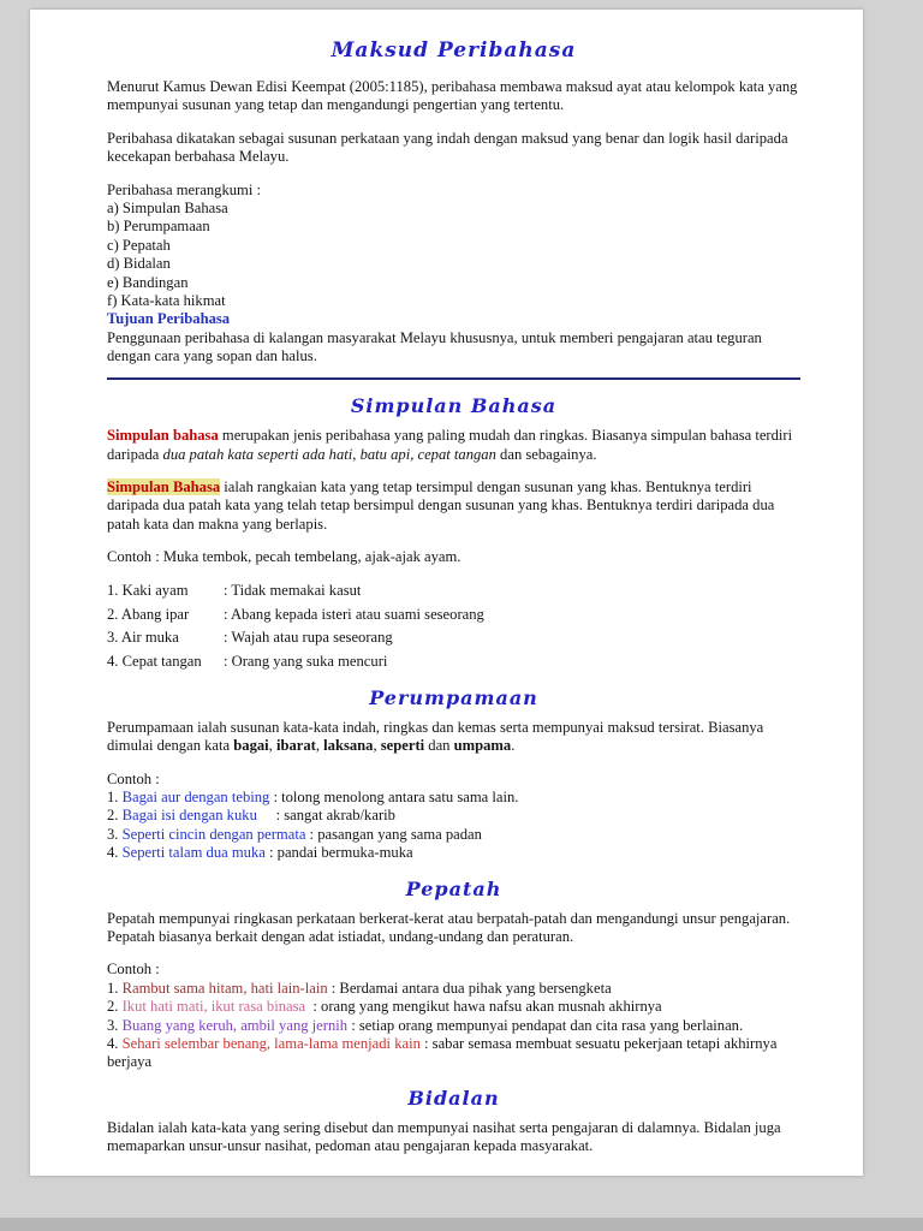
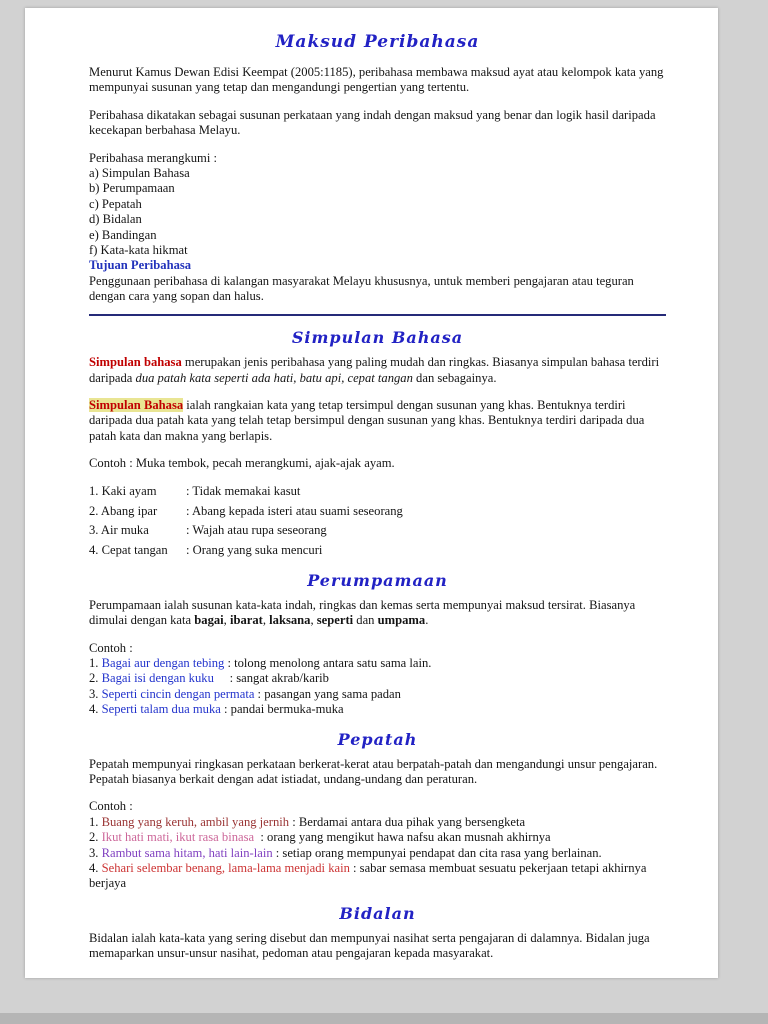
  Maksud Peribahasa
  Menurut Kamus Dewan Edisi Keempat (2005:1185), peribahasa membawa maksud ayat atau kelompok kata yang mempunyai susunan yang tetap dan mengandungi pengertian yang tertentu.
  Peribahasa dikatakan sebagai susunan perkataan yang indah dengan maksud yang benar dan logik hasil daripada kecekapan berbahasa Melayu.
  Peribahasa merangkumi :
  a) Simpulan Bahasa
  b) Perumpamaan
  c) Pepatah
  d) Bidalan
  e) Bandingan
  f) Kata-kata hikmat
  Tujuan Peribahasa
  Penggunaan peribahasa di kalangan masyarakat Melayu khususnya, untuk memberi pengajaran atau teguran dengan cara yang sopan dan halus.
  Simpulan Bahasa
  Simpulan bahasa merupakan jenis peribahasa yang paling mudah dan ringkas. Biasanya simpulan bahasa terdiri daripada dua patah kata seperti ada hati, batu api, cepat tangan dan sebagainya.
  Simpulan Bahasa ialah rangkaian kata yang tetap tersimpul dengan susunan yang khas. Bentuknya terdiri daripada dua patah kata yang telah tetap bersimpul dengan susunan yang khas. Bentuknya terdiri daripada dua patah kata dan makna yang berlapis.
- Contoh : Muka tembok, pecah tembelang, ajak-ajak ayam.
+ Contoh : Muka tembok, pecah merangkumi, ajak-ajak ayam.
  1. Kaki ayam : Tidak memakai kasut
  2. Abang ipar : Abang kepada isteri atau suami seseorang
  3. Air muka : Wajah atau rupa seseorang
  4. Cepat tangan : Orang yang suka mencuri
  Perumpamaan
  Perumpamaan ialah susunan kata-kata indah, ringkas dan kemas serta mempunyai maksud tersirat. Biasanya dimulai dengan kata bagai, ibarat, laksana, seperti dan umpama.
  Contoh :
  1. Bagai aur dengan tebing : tolong menolong antara satu sama lain.
  2. Bagai isi dengan kuku : sangat akrab/karib
  3. Seperti cincin dengan permata : pasangan yang sama padan
  4. Seperti talam dua muka : pandai bermuka-muka
  Pepatah
  Pepatah mempunyai ringkasan perkataan berkerat-kerat atau berpatah-patah dan mengandungi unsur pengajaran. Pepatah biasanya berkait dengan adat istiadat, undang-undang dan peraturan.
  Contoh :
- 1. Rambut sama hitam, hati lain-lain : Berdamai antara dua pihak yang bersengketa
+ 1. Buang yang keruh, ambil yang jernih : Berdamai antara dua pihak yang bersengketa
  2. Ikut hati mati, ikut rasa binasa : orang yang mengikut hawa nafsu akan musnah akhirnya
- 3. Buang yang keruh, ambil yang jernih : setiap orang mempunyai pendapat dan cita rasa yang berlainan.
+ 3. Rambut sama hitam, hati lain-lain : setiap orang mempunyai pendapat dan cita rasa yang berlainan.
  4. Sehari selembar benang, lama-lama menjadi kain : sabar semasa membuat sesuatu pekerjaan tetapi akhirnya berjaya
  Bidalan
  Bidalan ialah kata-kata yang sering disebut dan mempunyai nasihat serta pengajaran di dalamnya. Bidalan juga memaparkan unsur-unsur nasihat, pedoman atau pengajaran kepada masyarakat.
